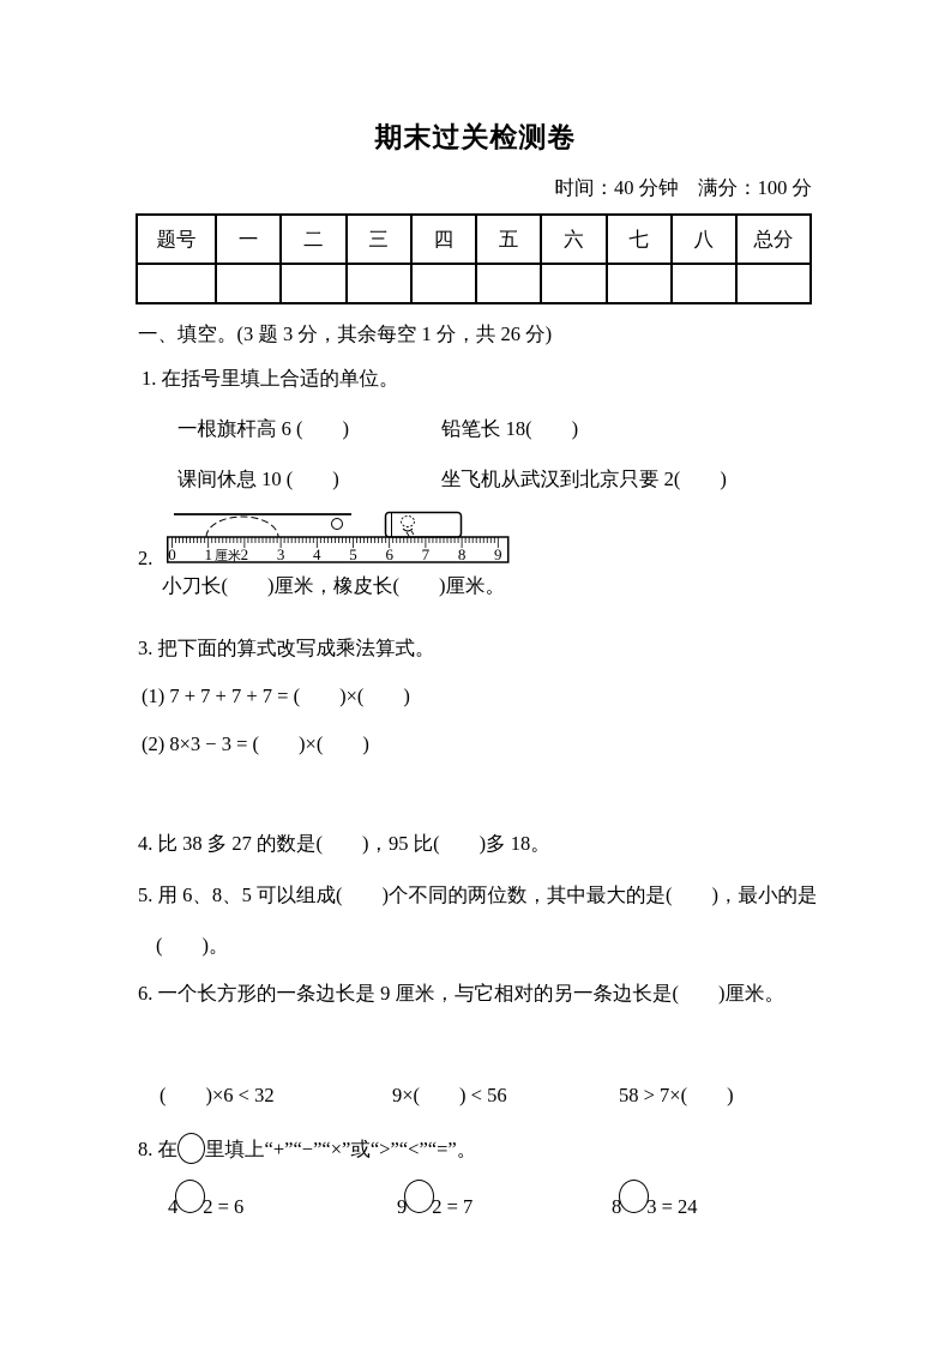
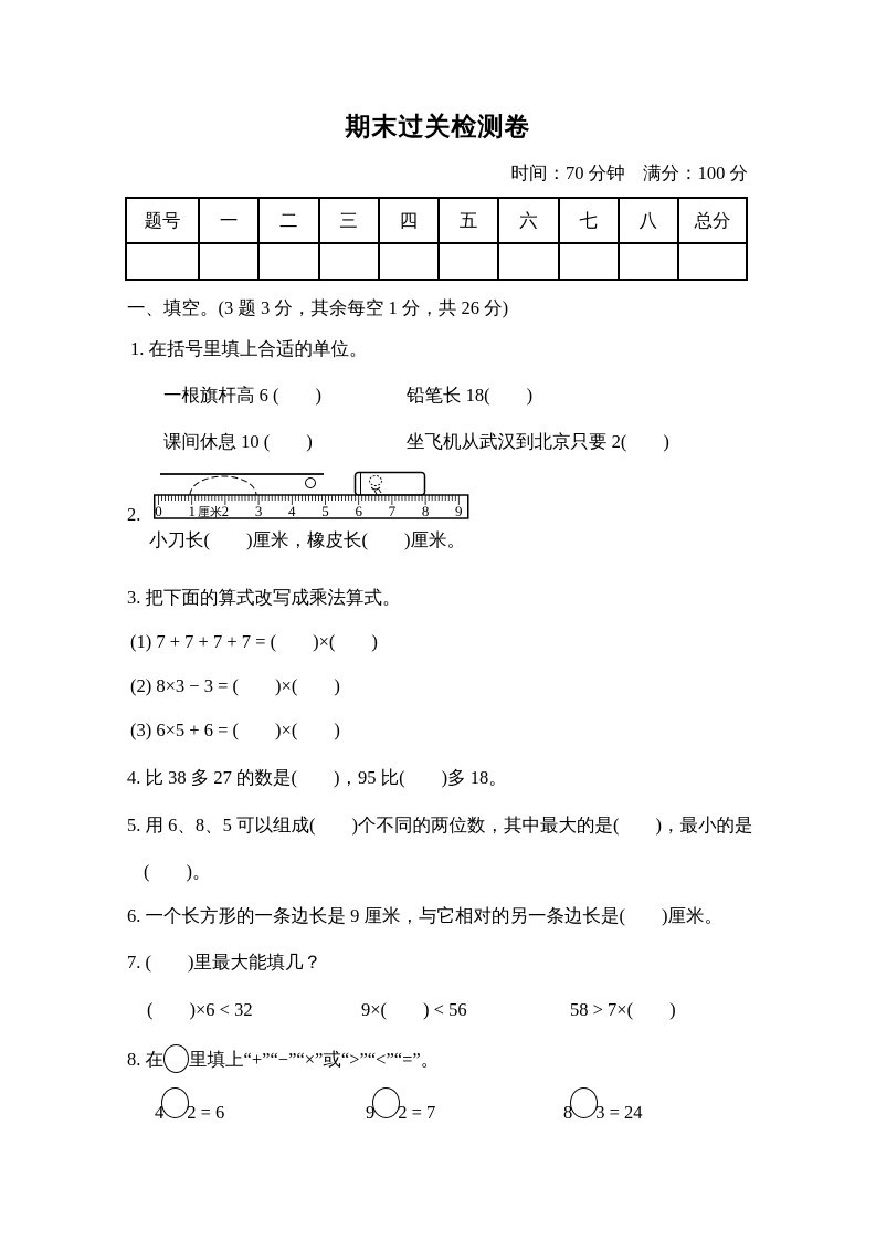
  期末过关检测卷
- 时间：40 分钟 满分：100 分
+ 时间：70 分钟 满分：100 分
  题号	一	二	三	四	五	六	七	八	总分
  一、填空。(3 题 3 分，其余每空 1 分，共 26 分)
  1. 在括号里填上合适的单位。
  一根旗杆高 6 ( )
  铅笔长 18( )
  课间休息 10 ( )
  坐飞机从武汉到北京只要 2( )
  2.
  0
  1
  2
  3
  4
  5
  6
  7
  8
  9
  厘米
  小刀长( )厘米，橡皮长( )厘米。
  3. 把下面的算式改写成乘法算式。
  (1) 7 + 7 + 7 + 7 = ( )×( )
  (2) 8×3 − 3 = ( )×( )
+ (3) 6×5 + 6 = ( )×( )
  4. 比 38 多 27 的数是( )，95 比( )多 18。
  5. 用 6、8、5 可以组成( )个不同的两位数，其中最大的是( )，最小的是
  ( )。
  6. 一个长方形的一条边长是 9 厘米，与它相对的另一条边长是( )厘米。
+ 7. ( )里最大能填几？
  ( )×6 < 32
  9×( ) < 56
  58 > 7×( )
  8. 在
  里填上“+”“−”“×”或“>”“<”“=”。
  4
  2 = 6
  9
  2 = 7
  8
  3 = 24
